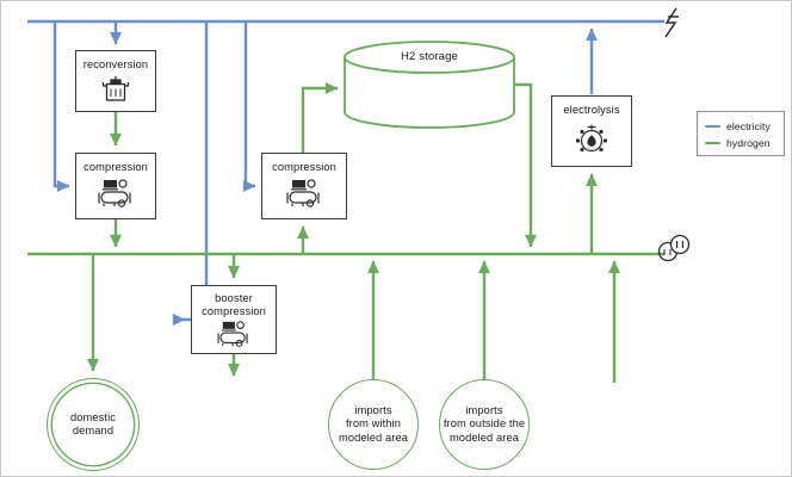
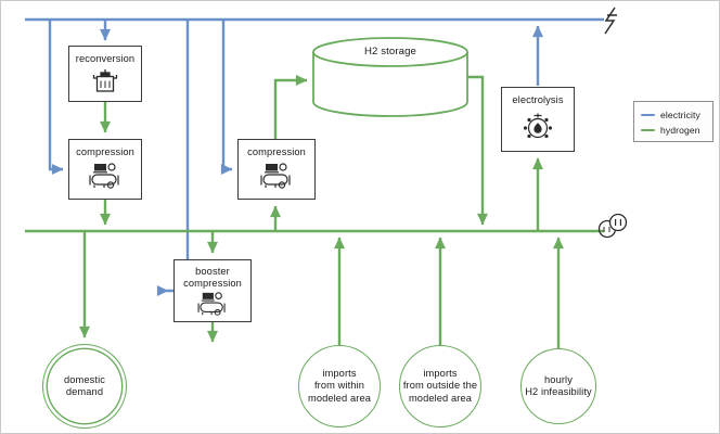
  reconversion
  compression
  compression
  booster
  compression
  electrolysis
  H2 storage
  domestic
  demand
  imports
  from within
  modeled area
  imports
  from outside the
  modeled area
+ hourly
+ H2 infeasibility
  electricity
  hydrogen
